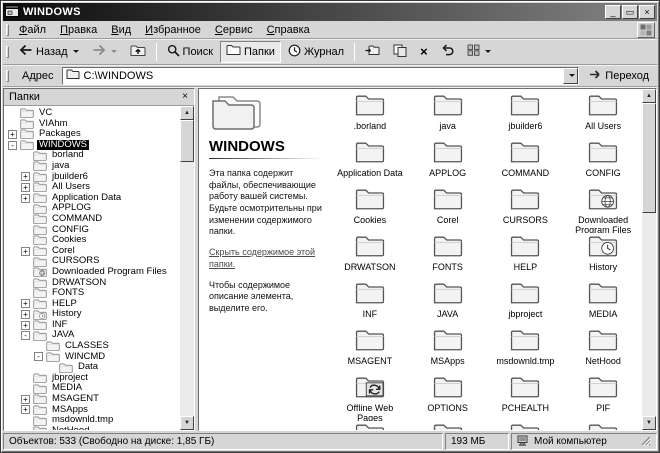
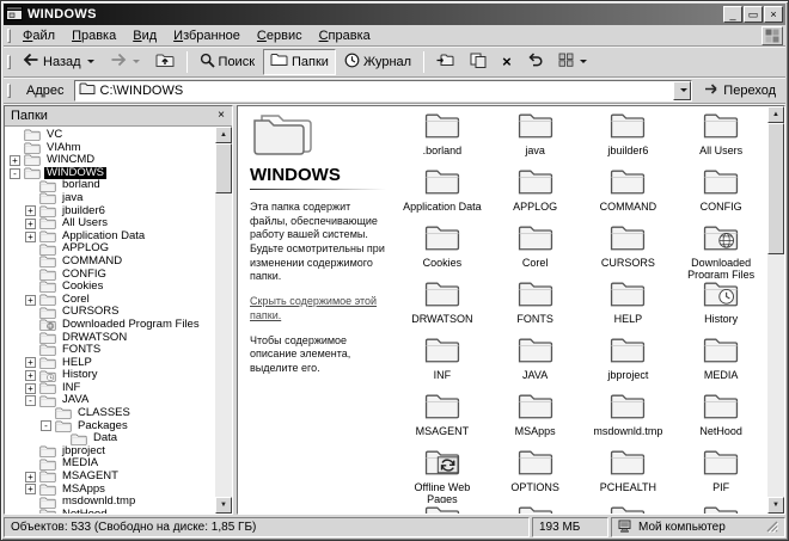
  WINDOWS
  _ ▭ ×
  Файл Правка Вид Избранное Сервис Справка
  Назад
  Поиск
  Папки
  Журнал
  ×
  Адрес
  C:\WINDOWS
  Переход
  Папки
  ×
  VC
  VIAhm
  +
- Packages
+ WINCMD
  -
  WINDOWS
  borland
  java
  +
  jbuilder6
  +
  All Users
  +
  Application Data
  APPLOG
  COMMAND
  CONFIG
  Cookies
  +
  Corel
  CURSORS
  Downloaded Program Files
  DRWATSON
  FONTS
  +
  HELP
  +
  History
  +
  INF
  -
  JAVA
  CLASSES
  -
- WINCMD
+ Packages
  Data
  jbproject
  MEDIA
  +
  MSAGENT
  +
  MSApps
  msdownld.tmp
  WINDOWS
  Эта папка содержит файлы, обеспечивающие работу вашей системы. Будьте осмотрительны при изменении содержимого папки.
  Скрыть содержимое этой папки.
  Чтобы содержимое описание элемента, выделите его.
  .borland
  java
  jbuilder6
  All Users
  Application Data
  APPLOG
  COMMAND
  CONFIG
  Cookies
  Corel
  CURSORS
  Downloaded Program Files
  DRWATSON
  FONTS
  HELP
  History
  INF
  JAVA
  jbproject
  MEDIA
  MSAGENT
  MSApps
  msdownld.tmp
  NetHood
  Offline Web Pages
  OPTIONS
  PCHEALTH
  PIF
  Объектов: 533 (Свободно на диске: 1,85 ГБ)
  193 МБ
  Мой компьютер
